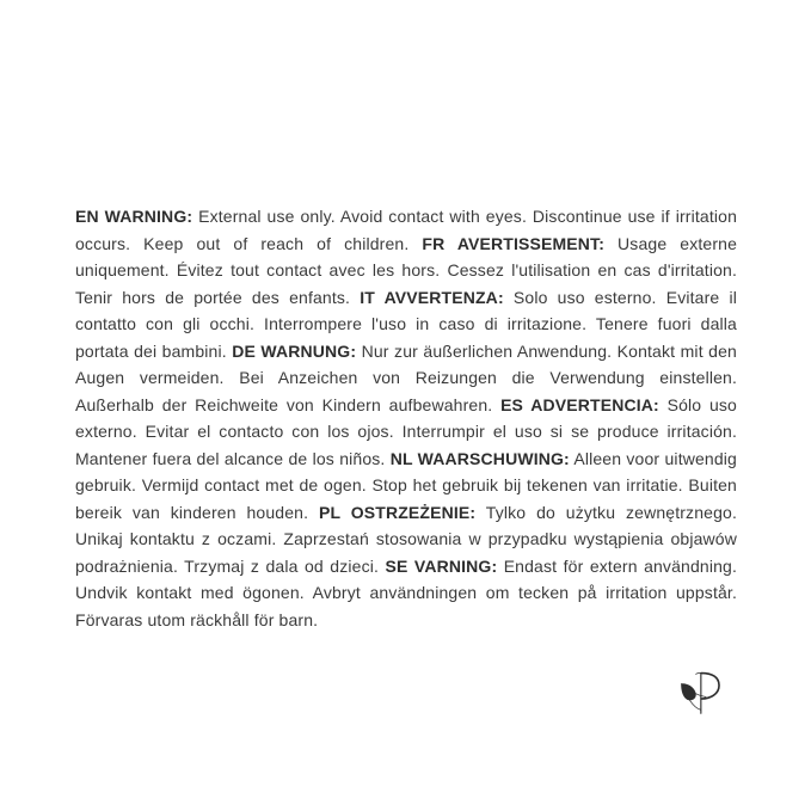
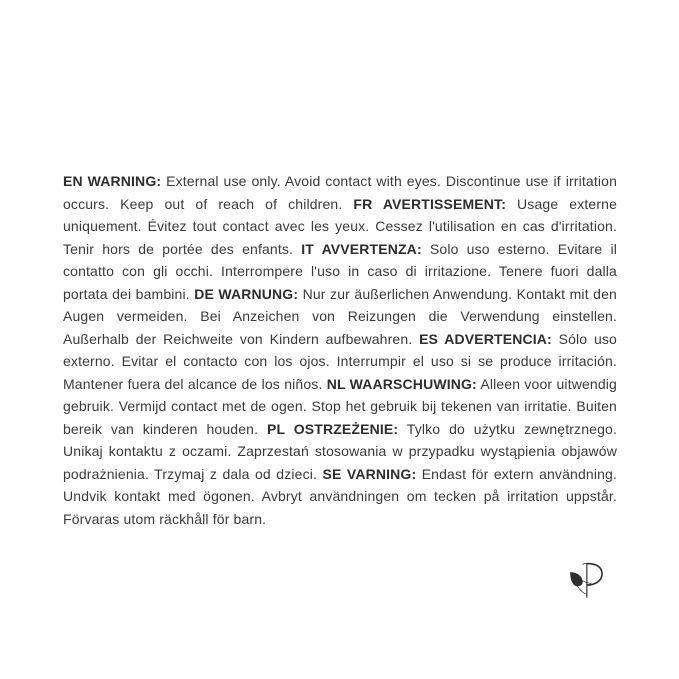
- EN WARNING: External use only. Avoid contact with eyes. Discontinue use if irritation occurs. Keep out of reach of children. FR AVERTISSEMENT: Usage externe uniquement. Évitez tout contact avec les hors. Cessez l'utilisation en cas d'irritation. Tenir hors de portée des enfants. IT AVVERTENZA: Solo uso esterno. Evitare il contatto con gli occhi. Interrompere l'uso in caso di irritazione. Tenere fuori dalla portata dei bambini. DE WARNUNG: Nur zur äußerlichen Anwendung. Kontakt mit den Augen vermeiden. Bei Anzeichen von Reizungen die Verwendung einstellen. Außerhalb der Reichweite von Kindern aufbewahren. ES ADVERTENCIA: Sólo uso externo. Evitar el contacto con los ojos. Interrumpir el uso si se produce irritación. Mantener fuera del alcance de los niños. NL WAARSCHUWING: Alleen voor uitwendig gebruik. Vermijd contact met de ogen. Stop het gebruik bij tekenen van irritatie. Buiten bereik van kinderen houden. PL OSTRZEŻENIE: Tylko do użytku zewnętrznego. Unikaj kontaktu z oczami. Zaprzestań stosowania w przypadku wystąpienia objawów podrażnienia. Trzymaj z dala od dzieci. SE VARNING: Endast för extern användning. Undvik kontakt med ögonen. Avbryt användningen om tecken på irritation uppstår. Förvaras utom räckhåll för barn.
+ EN WARNING: External use only. Avoid contact with eyes. Discontinue use if irritation occurs. Keep out of reach of children. FR AVERTISSEMENT: Usage externe uniquement. Évitez tout contact avec les yeux. Cessez l'utilisation en cas d'irritation. Tenir hors de portée des enfants. IT AVVERTENZA: Solo uso esterno. Evitare il contatto con gli occhi. Interrompere l'uso in caso di irritazione. Tenere fuori dalla portata dei bambini. DE WARNUNG: Nur zur äußerlichen Anwendung. Kontakt mit den Augen vermeiden. Bei Anzeichen von Reizungen die Verwendung einstellen. Außerhalb der Reichweite von Kindern aufbewahren. ES ADVERTENCIA: Sólo uso externo. Evitar el contacto con los ojos. Interrumpir el uso si se produce irritación. Mantener fuera del alcance de los niños. NL WAARSCHUWING: Alleen voor uitwendig gebruik. Vermijd contact met de ogen. Stop het gebruik bij tekenen van irritatie. Buiten bereik van kinderen houden. PL OSTRZEŻENIE: Tylko do użytku zewnętrznego. Unikaj kontaktu z oczami. Zaprzestań stosowania w przypadku wystąpienia objawów podrażnienia. Trzymaj z dala od dzieci. SE VARNING: Endast för extern användning. Undvik kontakt med ögonen. Avbryt användningen om tecken på irritation uppstår. Förvaras utom räckhåll för barn.
